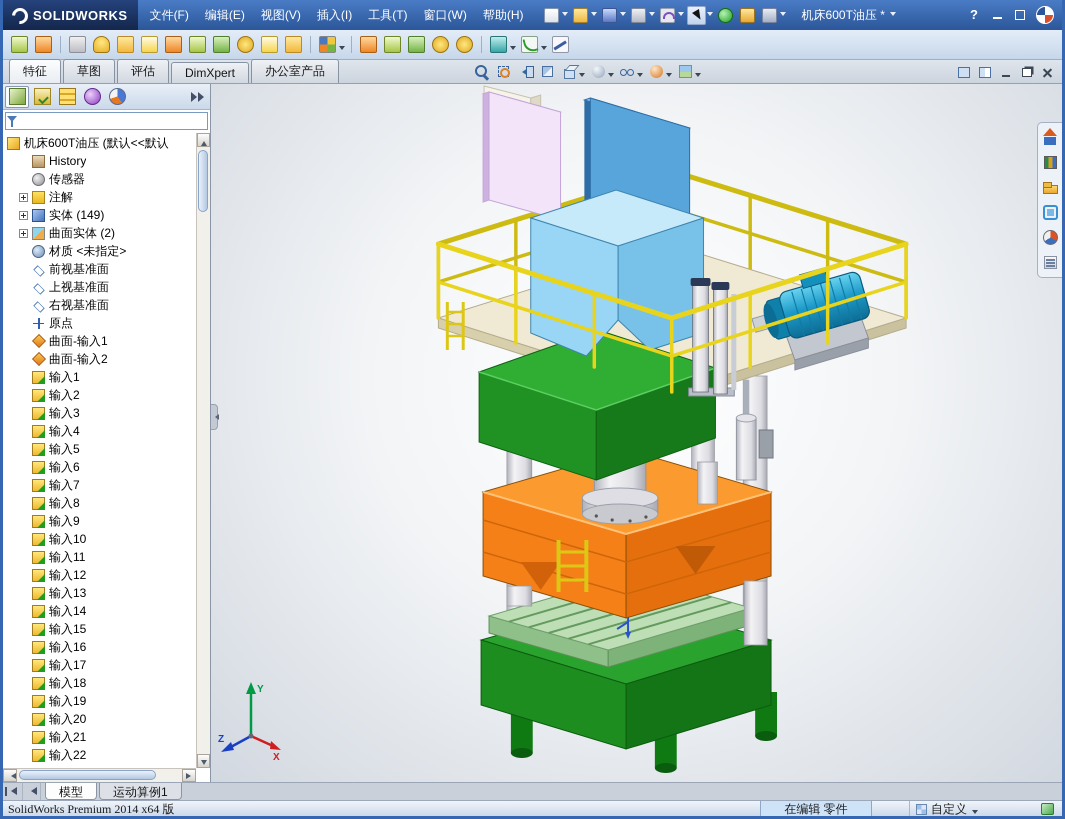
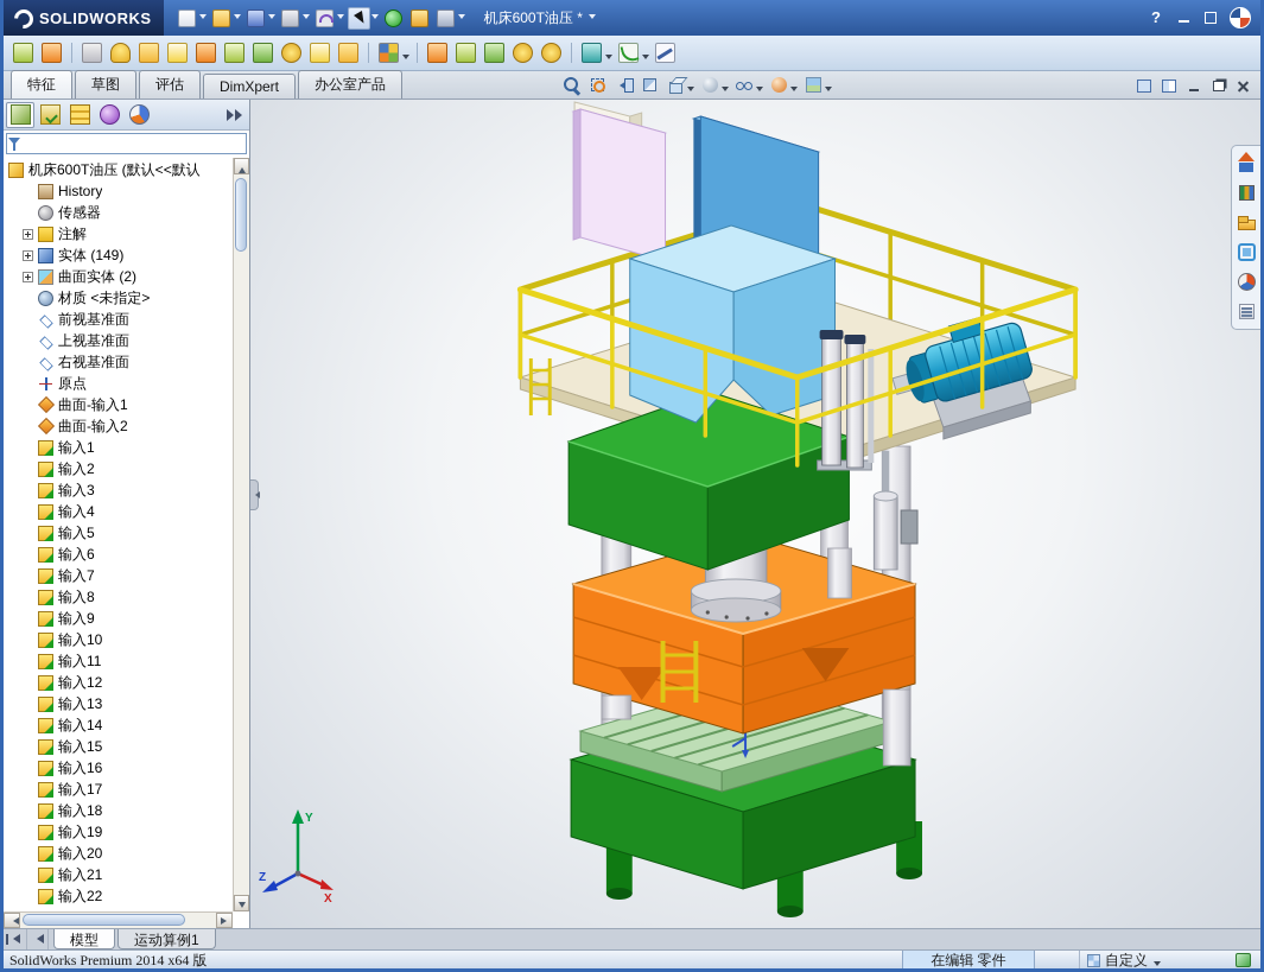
  SOLIDWORKS
- 文件(F)
- 编辑(E)
- 视图(V)
- 插入(I)
- 工具(T)
- 窗口(W)
- 帮助(H)
  机床600T油压 *
  特征
  草图
  评估
  DimXpert
  办公室产品
  机床600T油压 (默认<<默认
  History
  传感器
  注解
  实体 (149)
  曲面实体 (2)
  材质 <未指定>
  前视基准面
  上视基准面
  右视基准面
  原点
  曲面-输入1
  曲面-输入2
  输入1
  输入2
  输入3
  输入4
  输入5
  输入6
  输入7
  输入8
  输入9
  输入10
  输入11
  输入12
  输入13
  输入14
  输入15
  输入16
  输入17
  输入18
  输入19
  输入20
  输入21
  输入22
  Y
  Z
  X
  模型
  运动算例1
  SolidWorks Premium 2014 x64 版
  在编辑 零件
  自定义
